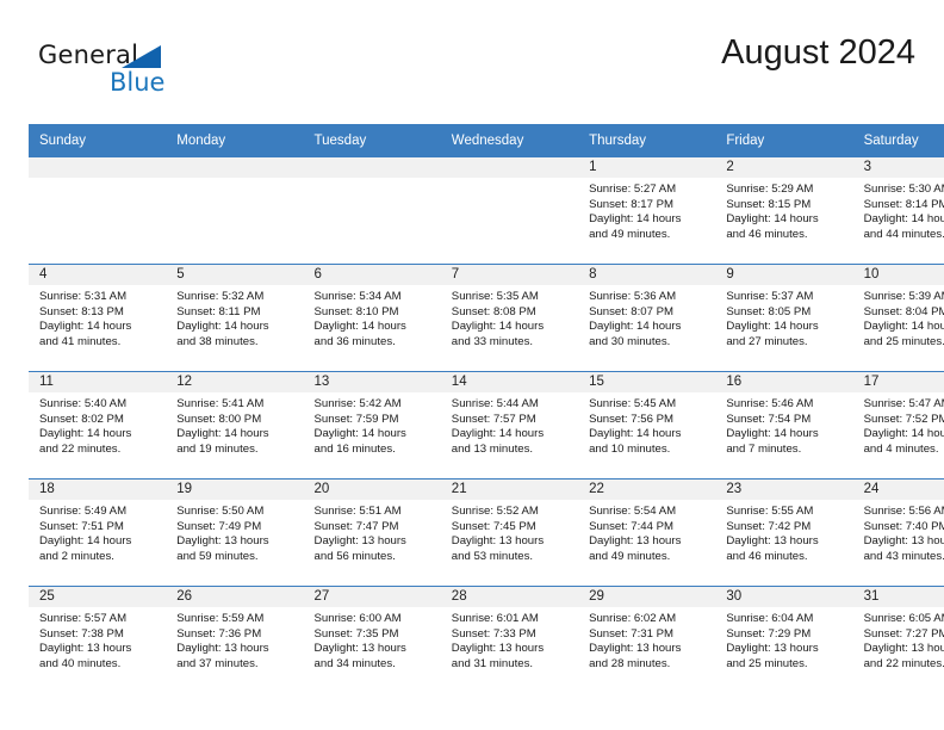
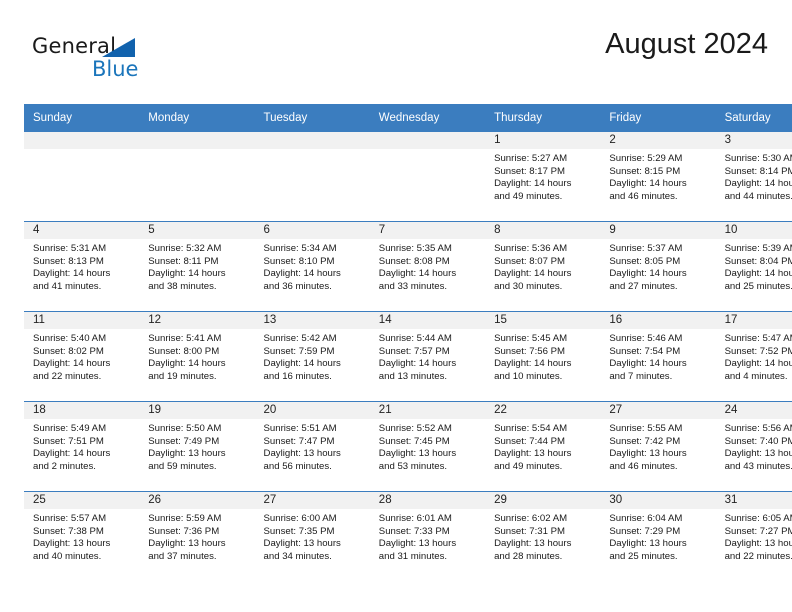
  General
  Blue
  August 2024
  Sunday	Monday	Tuesday	Wednesday	Thursday	Friday	Saturday
  				1Sunrise: 5:27 AMSunset: 8:17 PMDaylight: 14 hoursand 49 minutes.	2Sunrise: 5:29 AMSunset: 8:15 PMDaylight: 14 hoursand 46 minutes.	3Sunrise: 5:30 ASunset: 8:14 PDaylight: 14 houand 44 minutes
  4Sunrise: 5:31 AMSunset: 8:13 PMDaylight: 14 hoursand 41 minutes.	5Sunrise: 5:32 AMSunset: 8:11 PMDaylight: 14 hoursand 38 minutes.	6Sunrise: 5:34 AMSunset: 8:10 PMDaylight: 14 hoursand 36 minutes.	7Sunrise: 5:35 AMSunset: 8:08 PMDaylight: 14 hoursand 33 minutes.	8Sunrise: 5:36 AMSunset: 8:07 PMDaylight: 14 hoursand 30 minutes.	9Sunrise: 5:37 AMSunset: 8:05 PMDaylight: 14 hoursand 27 minutes.	10Sunrise: 5:39 ASunset: 8:04 PDaylight: 14 houand 25 minutes
  11Sunrise: 5:40 AMSunset: 8:02 PMDaylight: 14 hoursand 22 minutes.	12Sunrise: 5:41 AMSunset: 8:00 PMDaylight: 14 hoursand 19 minutes.	13Sunrise: 5:42 AMSunset: 7:59 PMDaylight: 14 hoursand 16 minutes.	14Sunrise: 5:44 AMSunset: 7:57 PMDaylight: 14 hoursand 13 minutes.	15Sunrise: 5:45 AMSunset: 7:56 PMDaylight: 14 hoursand 10 minutes.	16Sunrise: 5:46 AMSunset: 7:54 PMDaylight: 14 hoursand 7 minutes.	17Sunrise: 5:47 ASunset: 7:52 PDaylight: 14 houand 4 minutes.
- 18Sunrise: 5:49 AMSunset: 7:51 PMDaylight: 14 hoursand 2 minutes.	19Sunrise: 5:50 AMSunset: 7:49 PMDaylight: 13 hoursand 59 minutes.	20Sunrise: 5:51 AMSunset: 7:47 PMDaylight: 13 hoursand 56 minutes.	21Sunrise: 5:52 AMSunset: 7:45 PMDaylight: 13 hoursand 53 minutes.	22Sunrise: 5:54 AMSunset: 7:44 PMDaylight: 13 hoursand 49 minutes.	23Sunrise: 5:55 AMSunset: 7:42 PMDaylight: 13 hoursand 46 minutes.	24Sunrise: 5:56 ASunset: 7:40 PDaylight: 13 houand 43 minutes
+ 18Sunrise: 5:49 AMSunset: 7:51 PMDaylight: 14 hoursand 2 minutes.	19Sunrise: 5:50 AMSunset: 7:49 PMDaylight: 13 hoursand 59 minutes.	20Sunrise: 5:51 AMSunset: 7:47 PMDaylight: 13 hoursand 56 minutes.	21Sunrise: 5:52 AMSunset: 7:45 PMDaylight: 13 hoursand 53 minutes.	22Sunrise: 5:54 AMSunset: 7:44 PMDaylight: 13 hoursand 49 minutes.	27Sunrise: 5:55 AMSunset: 7:42 PMDaylight: 13 hoursand 46 minutes.	24Sunrise: 5:56 ASunset: 7:40 PDaylight: 13 houand 43 minutes
  25Sunrise: 5:57 AMSunset: 7:38 PMDaylight: 13 hoursand 40 minutes.	26Sunrise: 5:59 AMSunset: 7:36 PMDaylight: 13 hoursand 37 minutes.	27Sunrise: 6:00 AMSunset: 7:35 PMDaylight: 13 hoursand 34 minutes.	28Sunrise: 6:01 AMSunset: 7:33 PMDaylight: 13 hoursand 31 minutes.	29Sunrise: 6:02 AMSunset: 7:31 PMDaylight: 13 hoursand 28 minutes.	30Sunrise: 6:04 AMSunset: 7:29 PMDaylight: 13 hoursand 25 minutes.	31Sunrise: 6:05 ASunset: 7:27 PDaylight: 13 houand 22 minutes
